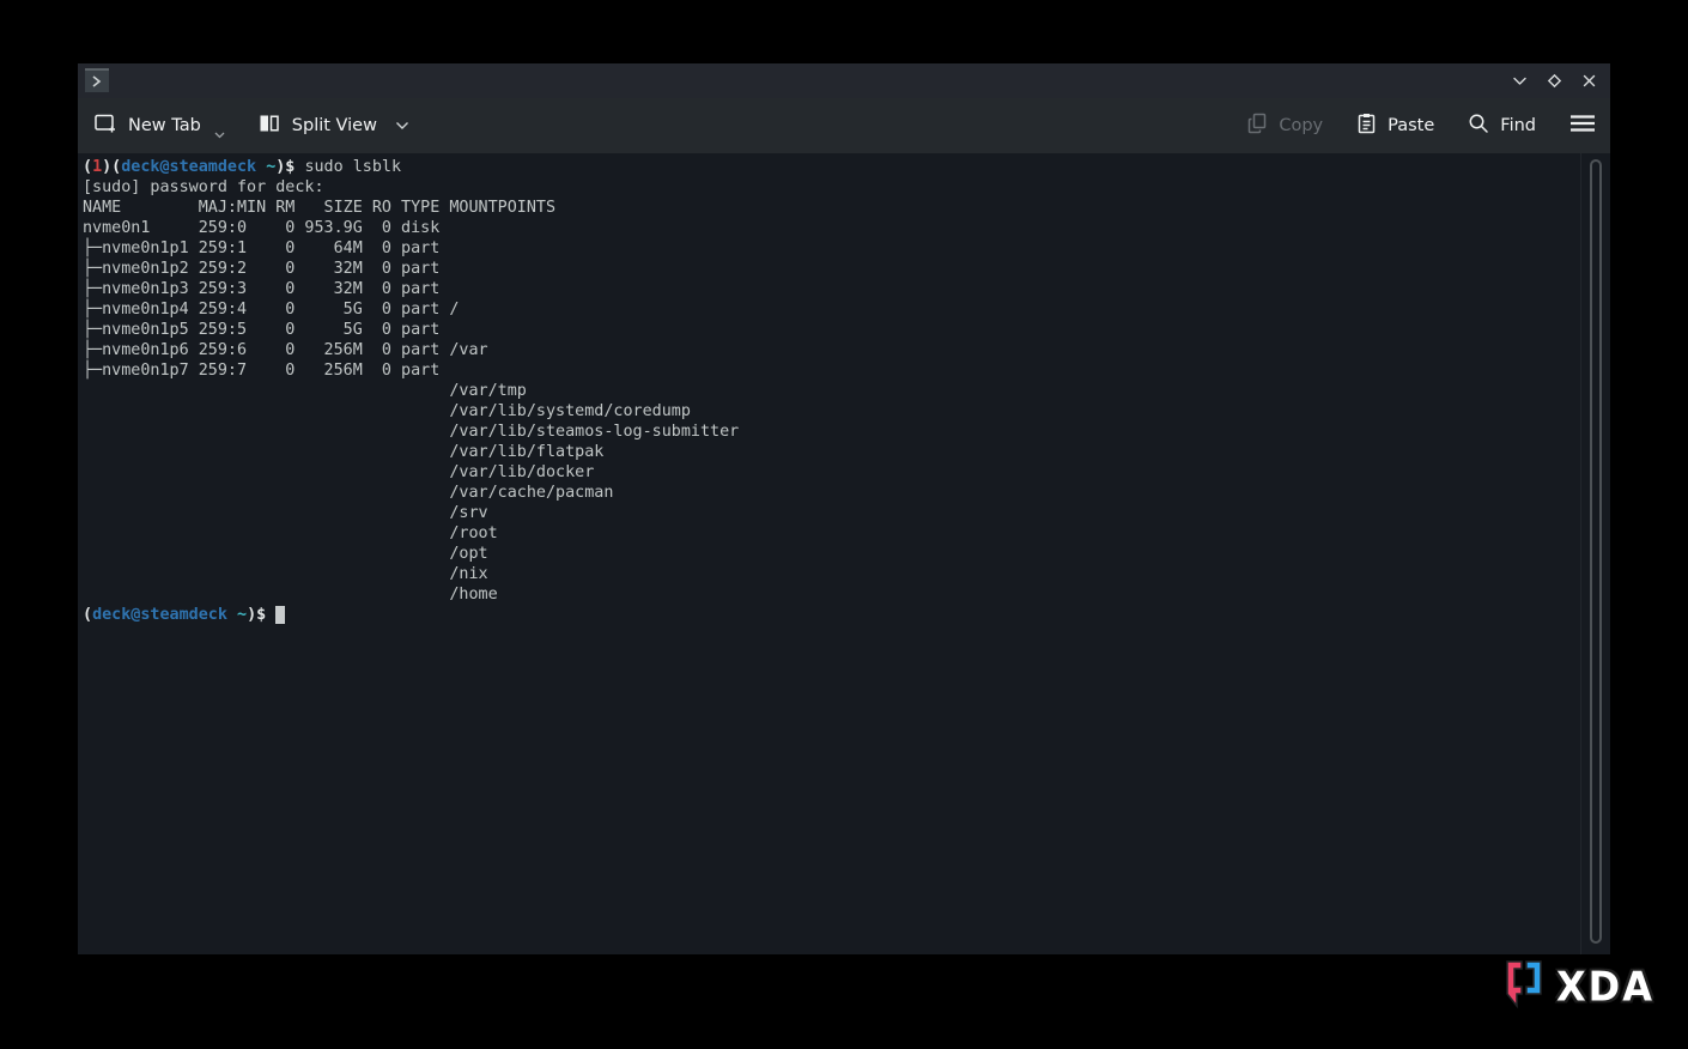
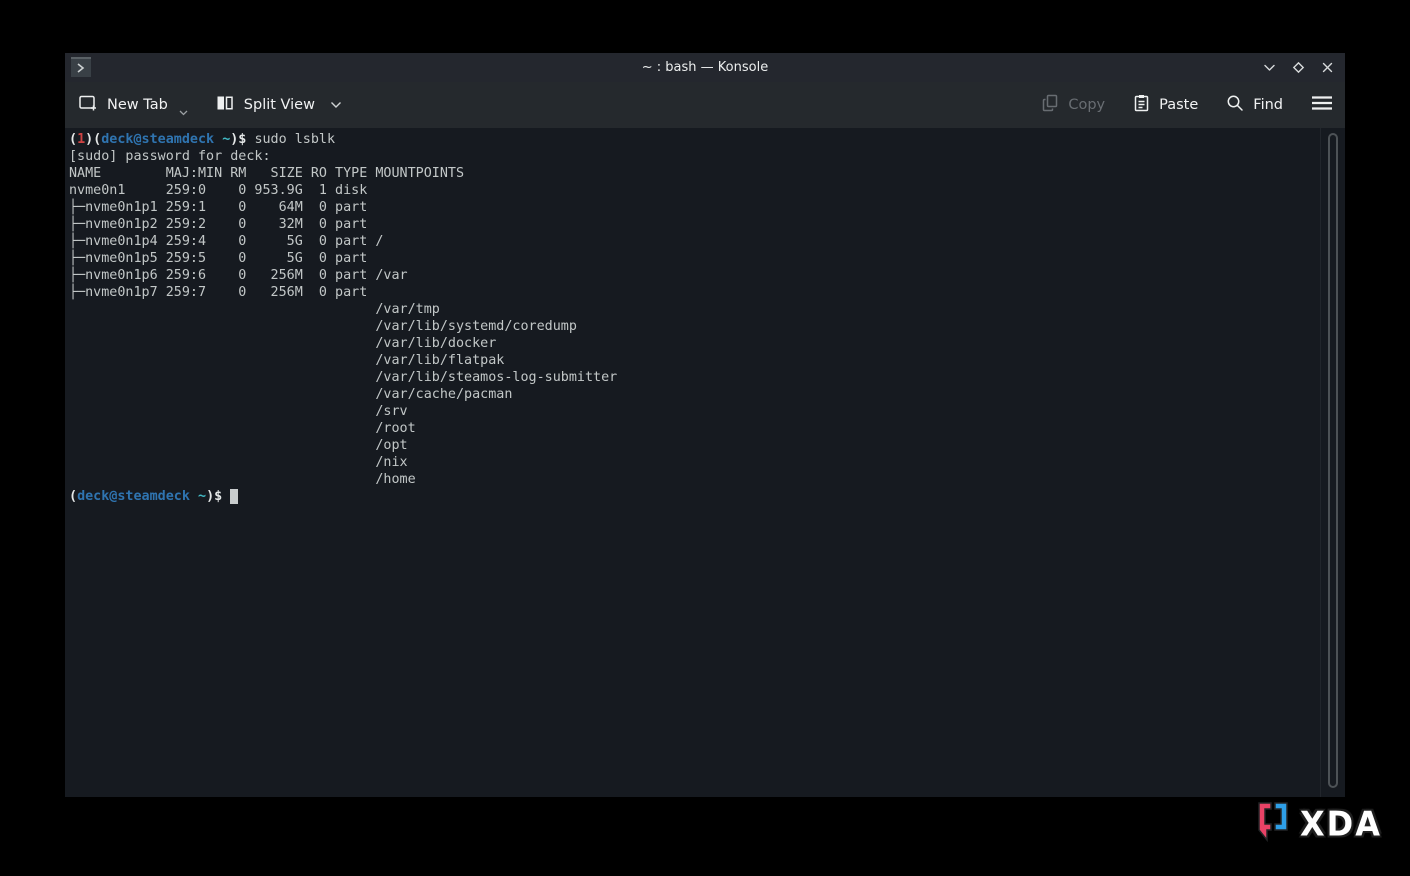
+ ~ : bash — Konsole
  New Tab
  Split View
  Copy
  Paste
  Find
  (1)(deck@steamdeck ~)$ sudo lsblk
  [sudo] password for deck:
  NAME MAJ:MIN RM SIZE RO TYPE MOUNTPOINTS
- nvme0n1 259:0 0 953.9G 0 disk
+ nvme0n1 259:0 0 953.9G 1 disk
  ├─nvme0n1p1 259:1 0 64M 0 part
  ├─nvme0n1p2 259:2 0 32M 0 part
- ├─nvme0n1p3 259:3 0 32M 0 part
  ├─nvme0n1p4 259:4 0 5G 0 part /
  ├─nvme0n1p5 259:5 0 5G 0 part
  ├─nvme0n1p6 259:6 0 256M 0 part /var
  ├─nvme0n1p7 259:7 0 256M 0 part
  /var/tmp
  /var/lib/systemd/coredump
- /var/lib/steamos-log-submitter
+ /var/lib/docker
  /var/lib/flatpak
- /var/lib/docker
+ /var/lib/steamos-log-submitter
  /var/cache/pacman
  /srv
  /root
  /opt
  /nix
  /home
  (deck@steamdeck ~)$
  XDA
